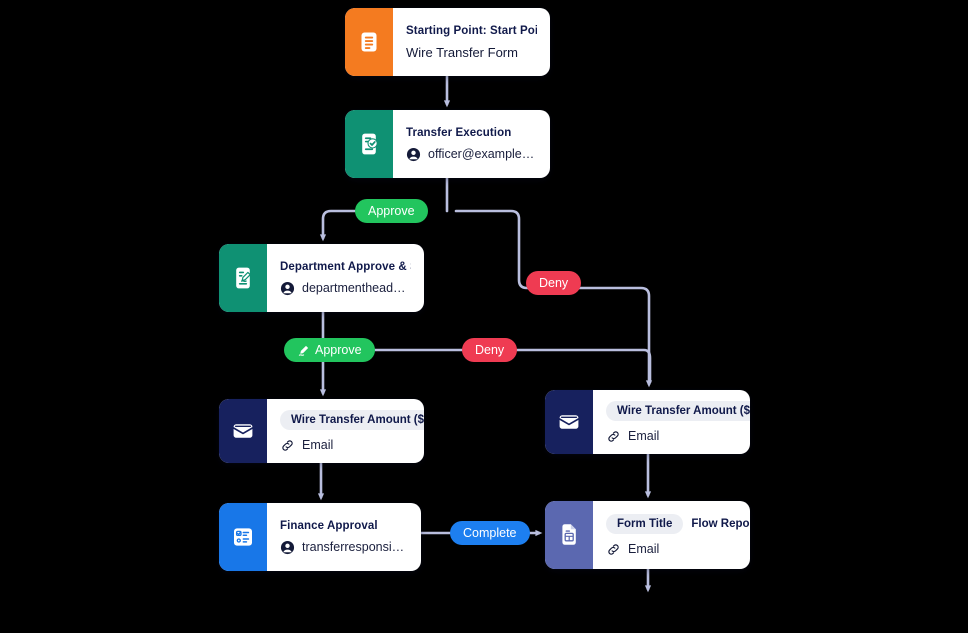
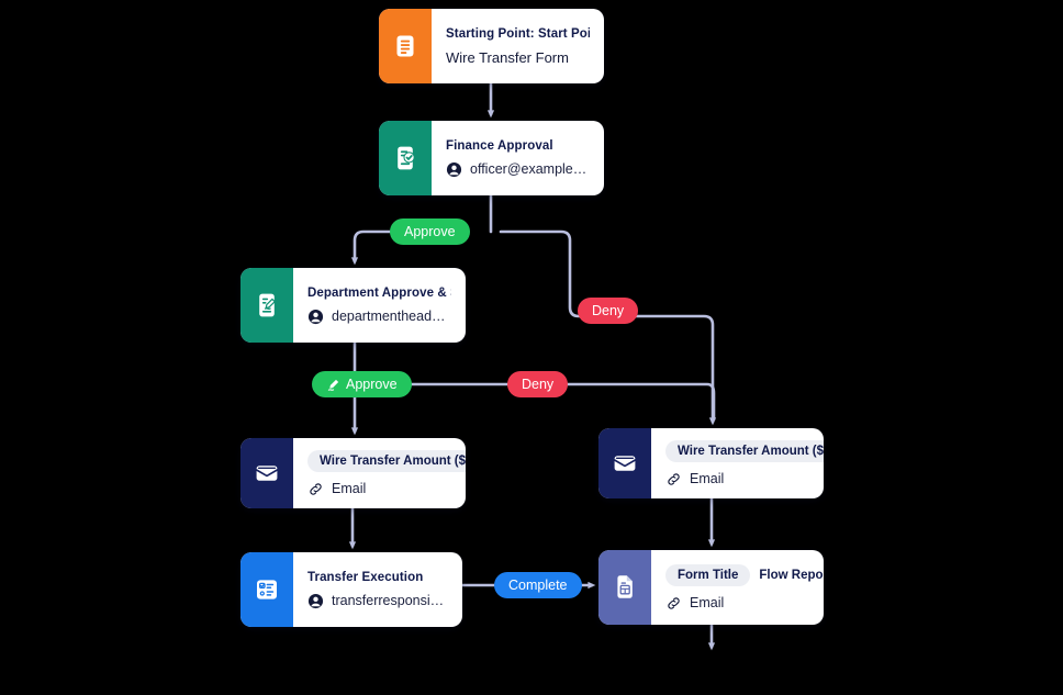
  Starting Point: Start Poi
  Wire Transfer Form
- Transfer Execution
+ Finance Approval
  officer@example.co
  Department Approve &
  departmenthead@e
  Wire Transfer Amount ($
  Email
  Wire Transfer Amount ($
  Email
- Finance Approval
+ Transfer Execution
  transferresponsible
  Form Title
  Flow Repo
  Email
  Approve
  Deny
  Approve
  Deny
  Complete
